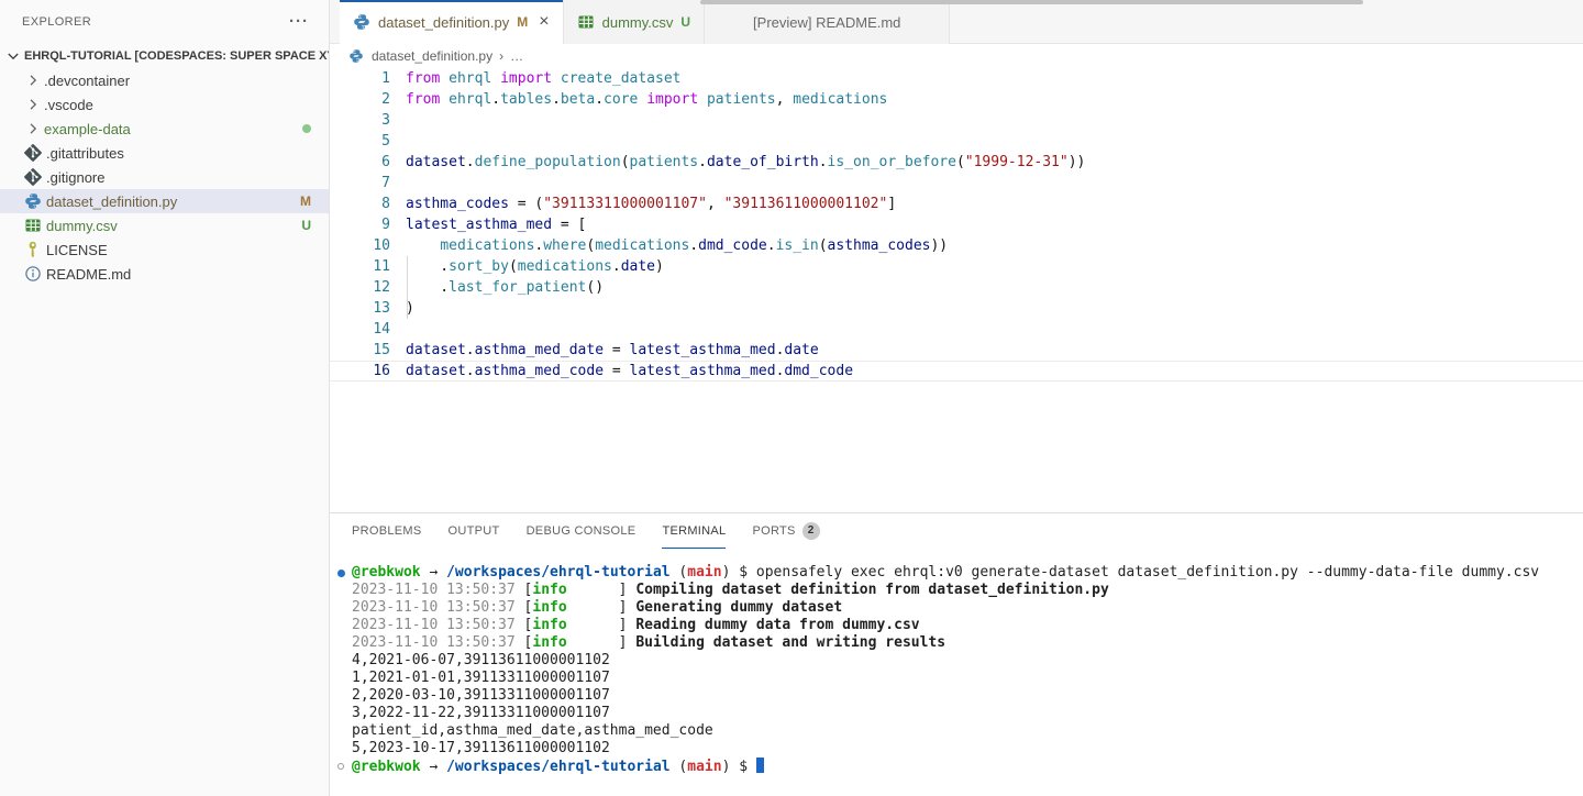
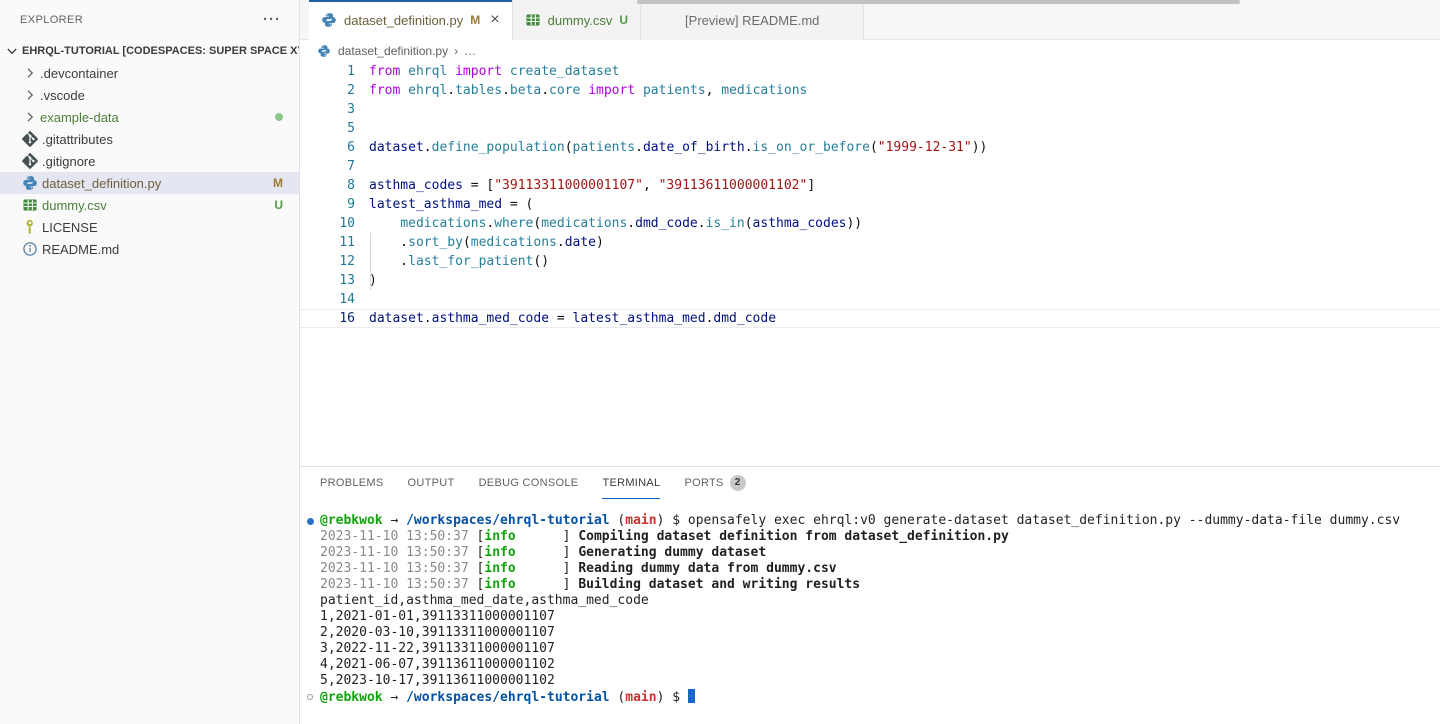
  EXPLORER
  ···
  EHRQL-TUTORIAL [CODESPACES: SUPER SPACE X
  .devcontainer
  .vscode
  example-data
  .gitattributes
  .gitignore
  dataset_definition.py
  M
  dummy.csv
  U
  LICENSE
  README.md
  dataset_definition.py
  M
  ×
  dummy.csv
  U
  [Preview] README.md
  dataset_definition.py
  ›
  …
  1
  from ehrql import create_dataset
  2
  from ehrql.tables.beta.core import patients, medications
  3
  5
  6
  dataset.define_population(patients.date_of_birth.is_on_or_before("1999-12-31"))
  7
  8
- asthma_codes = ("39113311000001107", "39113611000001102"]
+ asthma_codes = ["39113311000001107", "39113611000001102"]
  9
- latest_asthma_med = [
+ latest_asthma_med = (
  10
  medications.where(medications.dmd_code.is_in(asthma_codes))
  11
  .sort_by(medications.date)
  12
  .last_for_patient()
  13
  )
  14
- 15
- dataset.asthma_med_date = latest_asthma_med.date
  16
  dataset.asthma_med_code = latest_asthma_med.dmd_code
  PROBLEMS
  OUTPUT
  DEBUG CONSOLE
  TERMINAL
  PORTS
  2
  @rebkwok → /workspaces/ehrql-tutorial (main) $ opensafely exec ehrql:v0 generate-dataset dataset_definition.py --dummy-data-file dummy.csv
  2023-11-10 13:50:37 [info ] Compiling dataset definition from dataset_definition.py
  2023-11-10 13:50:37 [info ] Generating dummy dataset
  2023-11-10 13:50:37 [info ] Reading dummy data from dummy.csv
  2023-11-10 13:50:37 [info ] Building dataset and writing results
- 4,2021-06-07,39113611000001102
+ patient_id,asthma_med_date,asthma_med_code
  1,2021-01-01,39113311000001107
  2,2020-03-10,39113311000001107
  3,2022-11-22,39113311000001107
- patient_id,asthma_med_date,asthma_med_code
+ 4,2021-06-07,39113611000001102
  5,2023-10-17,39113611000001102
  @rebkwok → /workspaces/ehrql-tutorial (main) $
